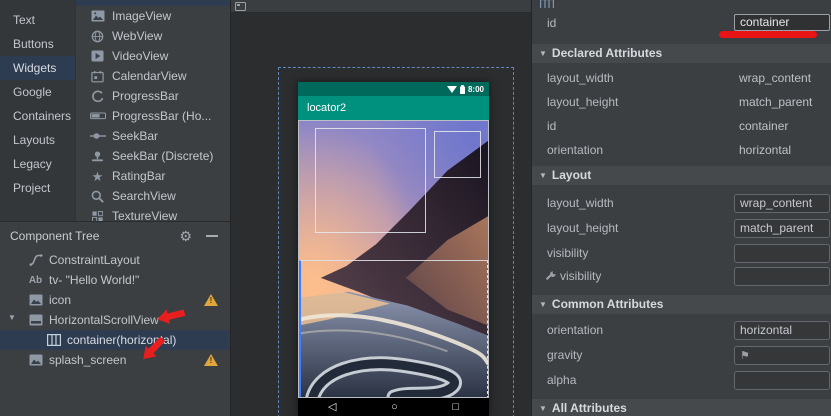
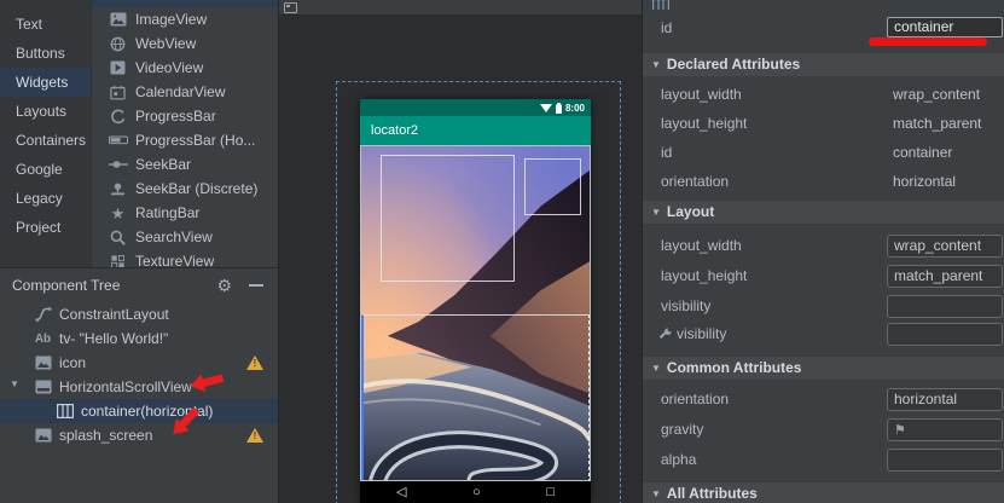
  Text
  Buttons
  Widgets
- Google
+ Layouts
  Containers
- Layouts
+ Google
  Legacy
  Project
  ImageView
  WebView
  VideoView
  CalendarView
  ProgressBar
  ProgressBar (Ho...
  SeekBar
  SeekBar (Discrete)
  ★
  RatingBar
  SearchView
  TextureView
  Component Tree
  ⚙
  ConstraintLayout
  Ab
  tv- "Hello World!"
  icon
  !
  ▼
  HorizontalScrollView
  container(horizonal)
  splash_screen
  !
  8:00
  locator2
  ◁
  ○
  □
  id
  container
  ▼ Declared Attributes
  layout_width
  wrap_content
  layout_height
  match_parent
  id
  container
  orientation
  horizontal
  ▼ Layout
  layout_width
  wrap_content
  layout_height
  match_parent
  visibility
  visibility
  ▼ Common Attributes
  orientation
  horizontal
  gravity
  ⚑
  alpha
  ▼ All Attributes
